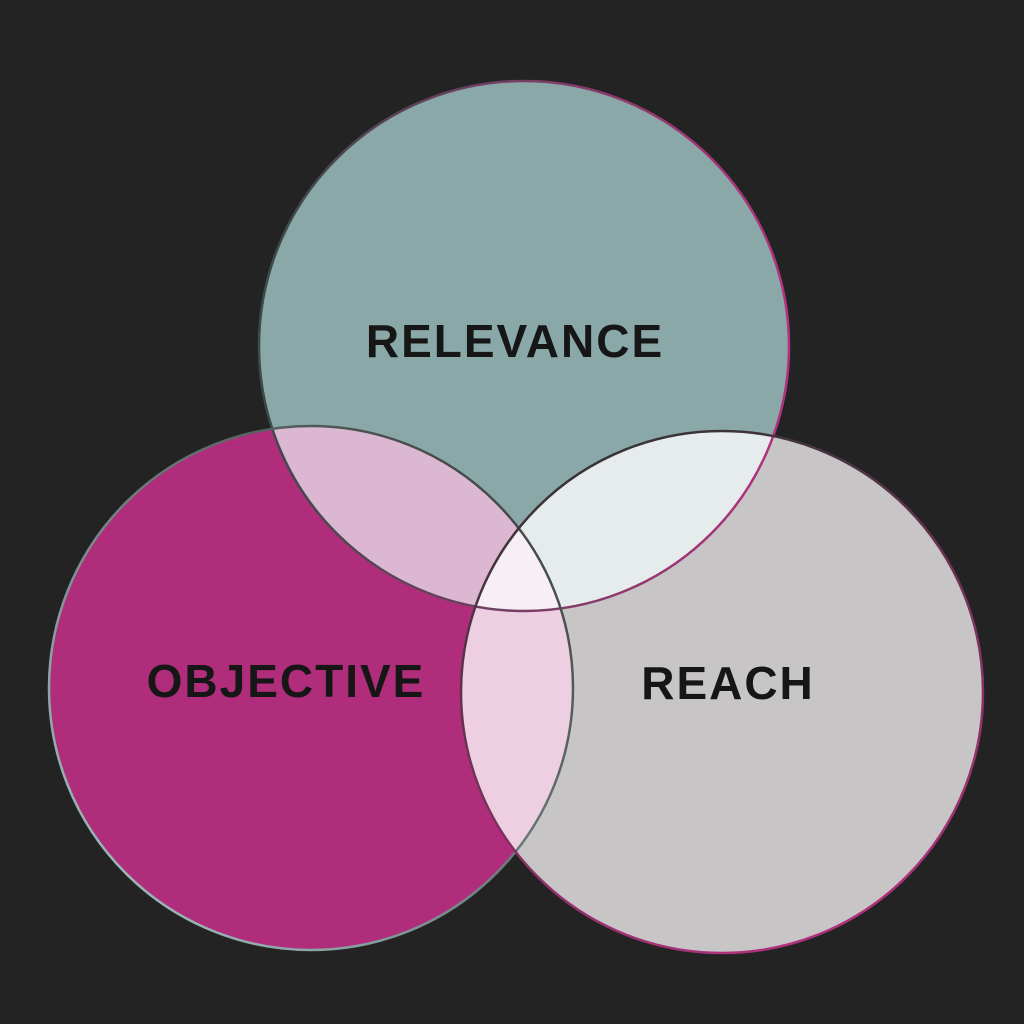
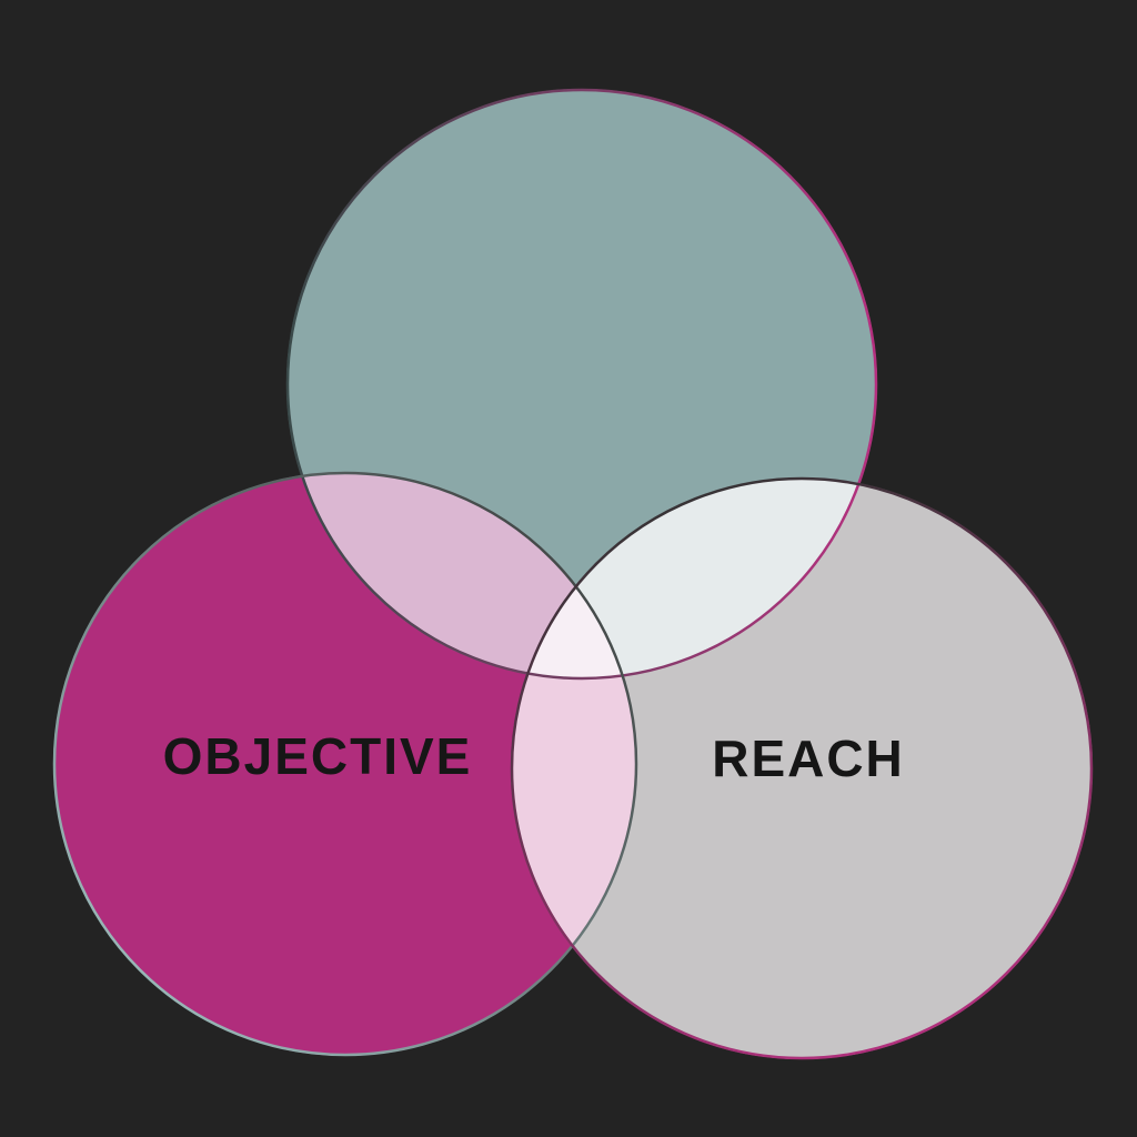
- RELEVANCE
  OBJECTIVE
  REACH
